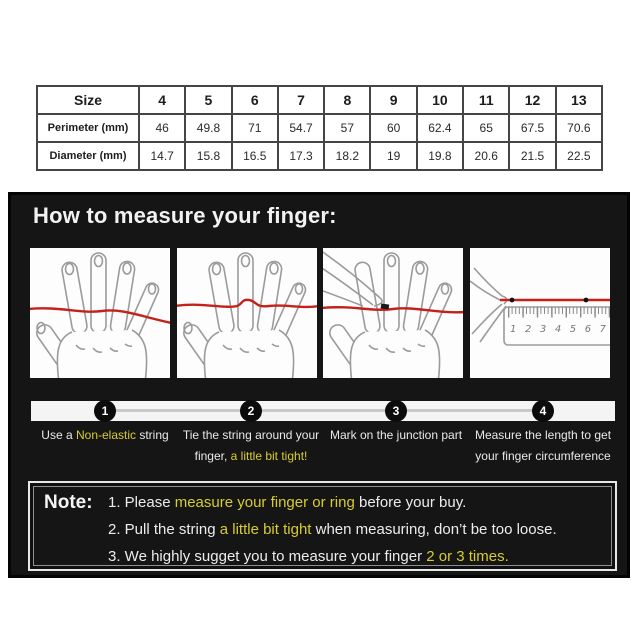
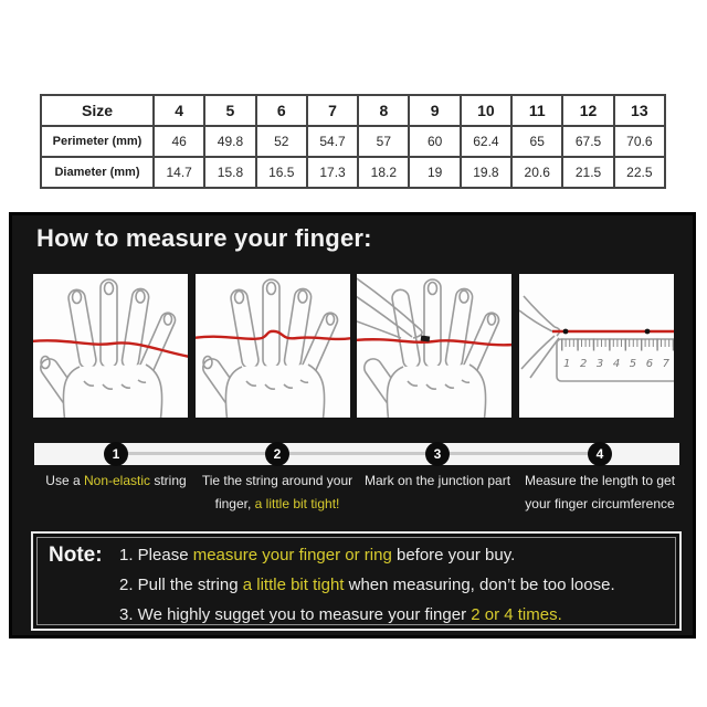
  Size	4	5	6	7	8	9	10	11	12	13
- Perimeter (mm)	46	49.8	71	54.7	57	60	62.4	65	67.5	70.6
+ Perimeter (mm)	46	49.8	52	54.7	57	60	62.4	65	67.5	70.6
  Diameter (mm)	14.7	15.8	16.5	17.3	18.2	19	19.8	20.6	21.5	22.5
  How to measure your finger:
  1 2 3 4 5 6 7
  1
  2
  3
  4
  Use a Non-elastic string
  Tie the string around your
  finger, a little bit tight!
  Mark on the junction part
  Measure the length to get
  your finger circumference
  Note:
  1. Please measure your finger or ring before your buy.
  2. Pull the string a little bit tight when measuring, don’t be too loose.
- 3. We highly sugget you to measure your finger 2 or 3 times.
+ 3. We highly sugget you to measure your finger 2 or 4 times.
